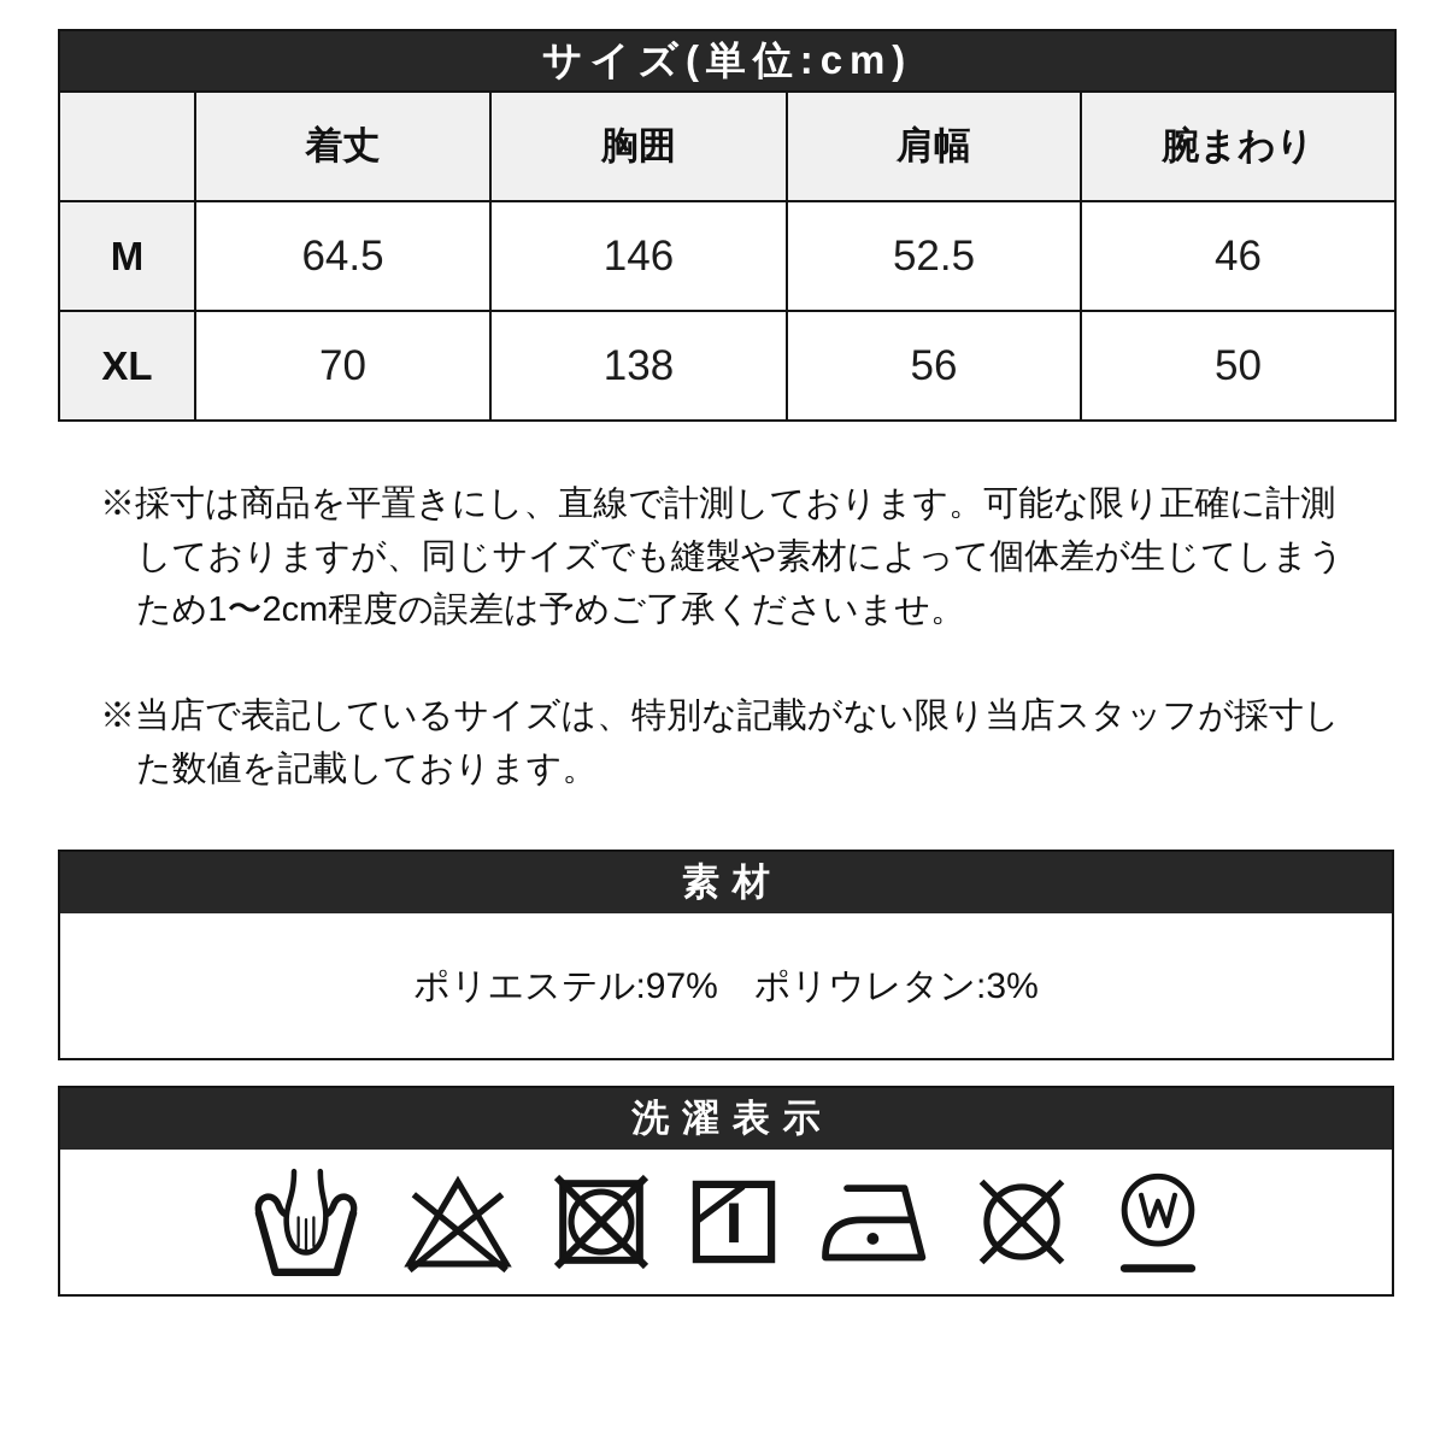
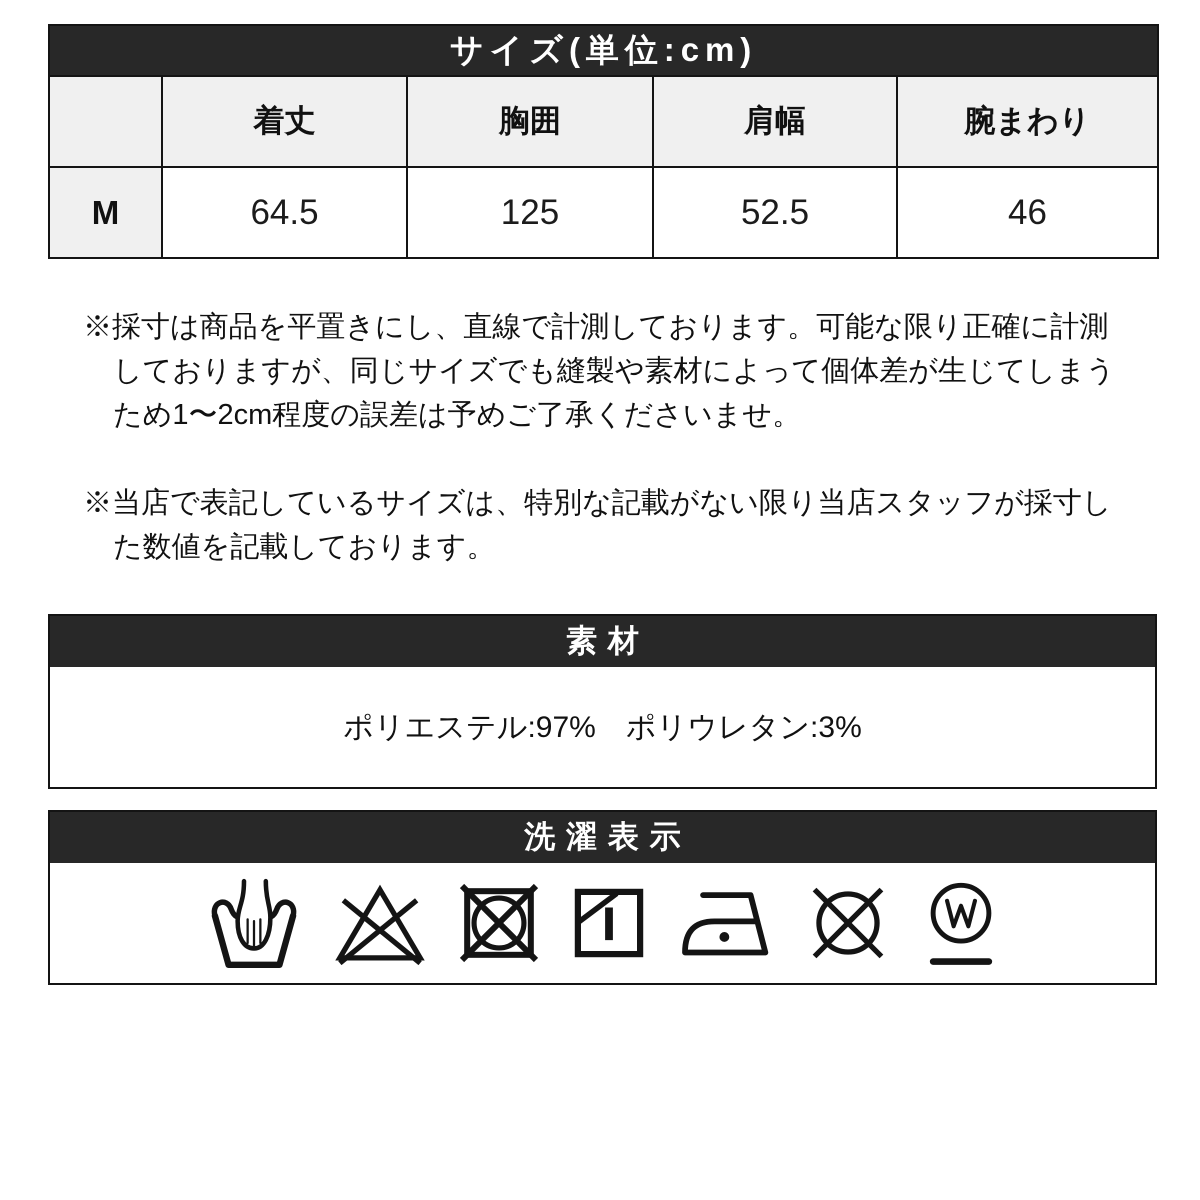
  サイズ(単位:cm)
  	着丈	胸囲	肩幅	腕まわり
- M	64.5	146	52.5	46
+ M	64.5	125	52.5	46
- XL	70	138	56	50
  ※採寸は商品を平置きにし、直線で計測しております。可能な限り正確に計測しておりますが、同じサイズでも縫製や素材によって個体差が生じてしまうため1〜2cm程度の誤差は予めご了承くださいませ。
  ※当店で表記しているサイズは、特別な記載がない限り当店スタッフが採寸した数値を記載しております。
  素材
  ポリエステル:97% ポリウレタン:3%
  洗濯表示
